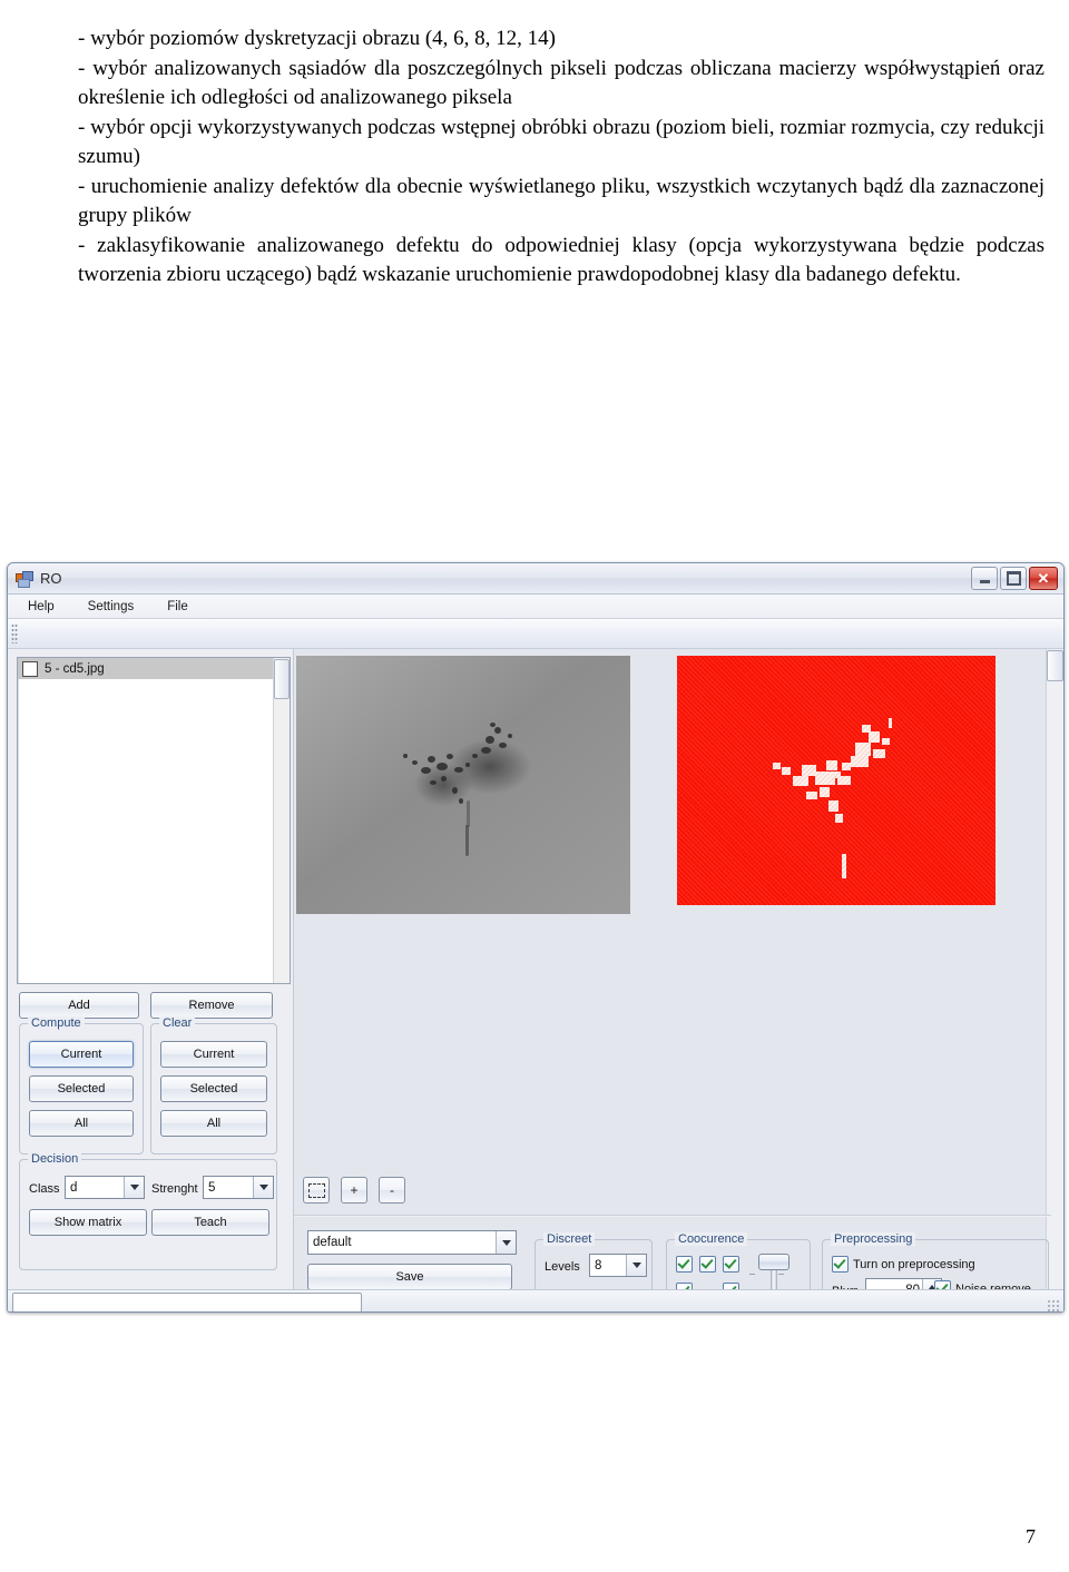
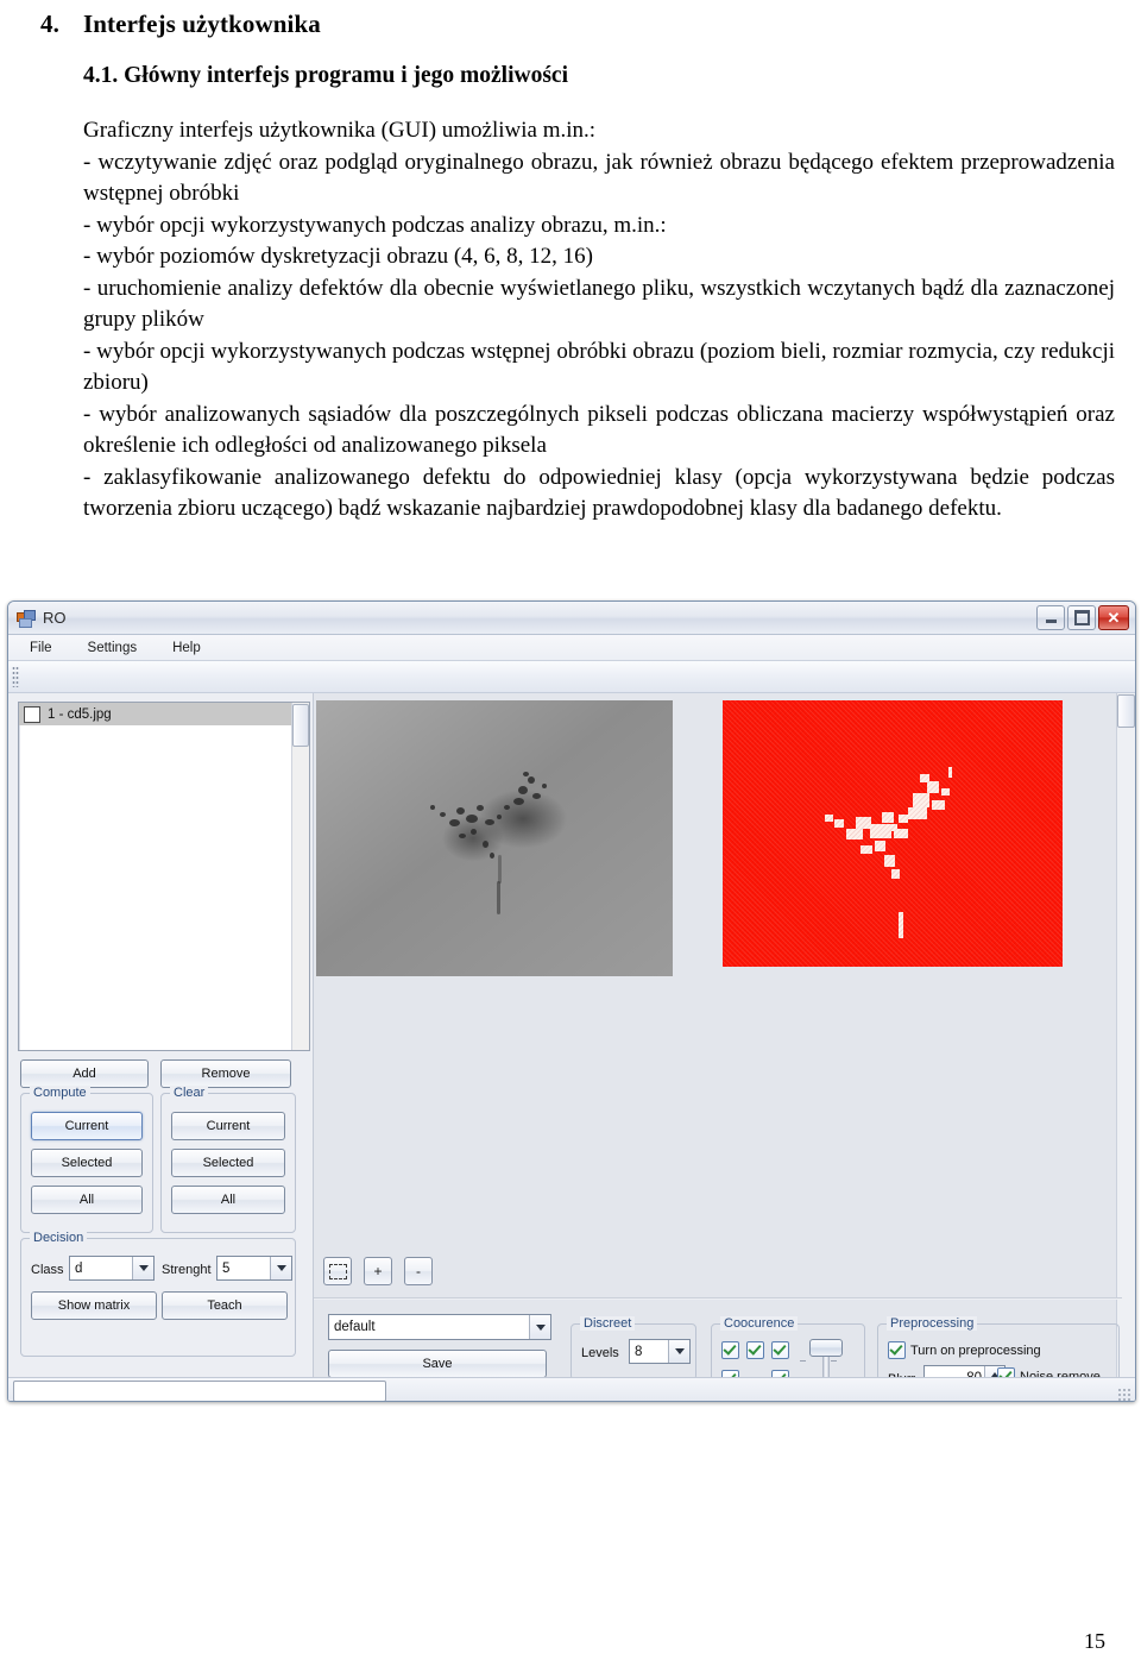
+ 4. Interfejs użytkownika
+ 4.1. Główny interfejs programu i jego możliwości
+ Graficzny interfejs użytkownika (GUI) umożliwia m.in.:
+ - wczytywanie zdjęć oraz podgląd oryginalnego obrazu, jak również obrazu będącego efektem przeprowadzenia wstępnej obróbki
+ - wybór opcji wykorzystywanych podczas analizy obrazu, m.in.:
- - wybór poziomów dyskretyzacji obrazu (4, 6, 8, 12, 14)
+ - wybór poziomów dyskretyzacji obrazu (4, 6, 8, 12, 16)
- - wybór analizowanych sąsiadów dla poszczególnych pikseli podczas obliczana macierzy współwystąpień oraz określenie ich odległości od analizowanego piksela
+ - uruchomienie analizy defektów dla obecnie wyświetlanego pliku, wszystkich wczytanych bądź dla zaznaczonej grupy plików
- - wybór opcji wykorzystywanych podczas wstępnej obróbki obrazu (poziom bieli, rozmiar rozmycia, czy redukcji szumu)
+ - wybór opcji wykorzystywanych podczas wstępnej obróbki obrazu (poziom bieli, rozmiar rozmycia, czy redukcji zbioru)
- - uruchomienie analizy defektów dla obecnie wyświetlanego pliku, wszystkich wczytanych bądź dla zaznaczonej grupy plików
+ - wybór analizowanych sąsiadów dla poszczególnych pikseli podczas obliczana macierzy współwystąpień oraz określenie ich odległości od analizowanego piksela
- - zaklasyfikowanie analizowanego defektu do odpowiedniej klasy (opcja wykorzystywana będzie podczas tworzenia zbioru uczącego) bądź wskazanie uruchomienie prawdopodobnej klasy dla badanego defektu.
+ - zaklasyfikowanie analizowanego defektu do odpowiedniej klasy (opcja wykorzystywana będzie podczas tworzenia zbioru uczącego) bądź wskazanie najbardziej prawdopodobnej klasy dla badanego defektu.
  RO
  ✕
- Help
+ File
  Settings
- File
+ Help
- 5 - cd5.jpg
+ 1 - cd5.jpg
  Add
  Remove
  Compute
  Current
  Selected
  All
  Clear
  Current
  Selected
  All
  Decision
  Class
  d
  Strenght
  5
  Show matrix
  Teach
  +
  -
  default
  Save
  Discreet
  Levels
  8
  Coocurence
  Preprocessing
  Turn on preprocessing
- 7
+ 15
